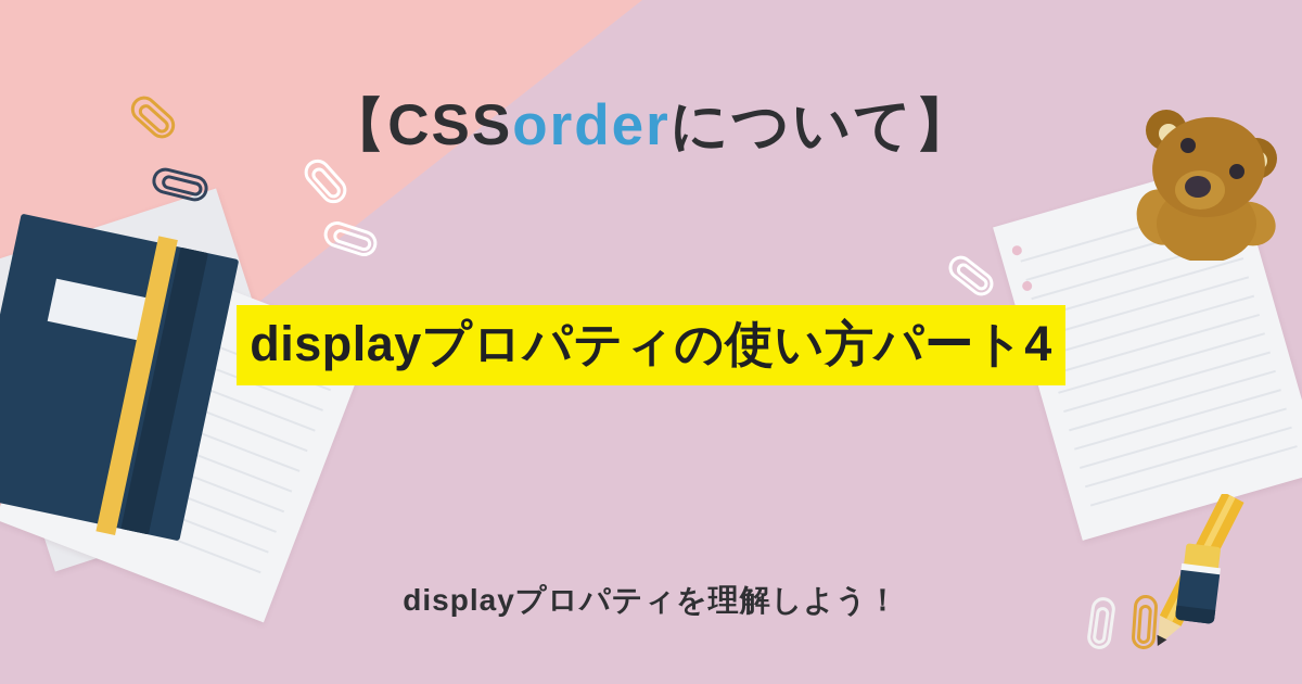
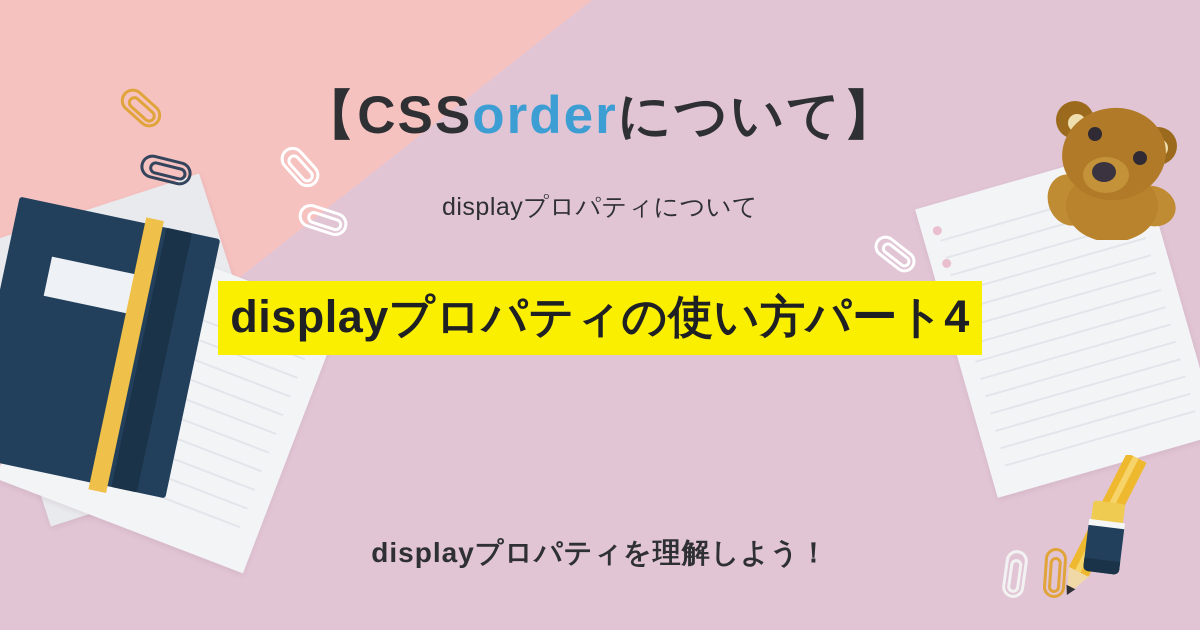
  【CSSorderについて】
+ displayプロパティについて
  displayプロパティの使い方パート4
  displayプロパティを理解しよう！
